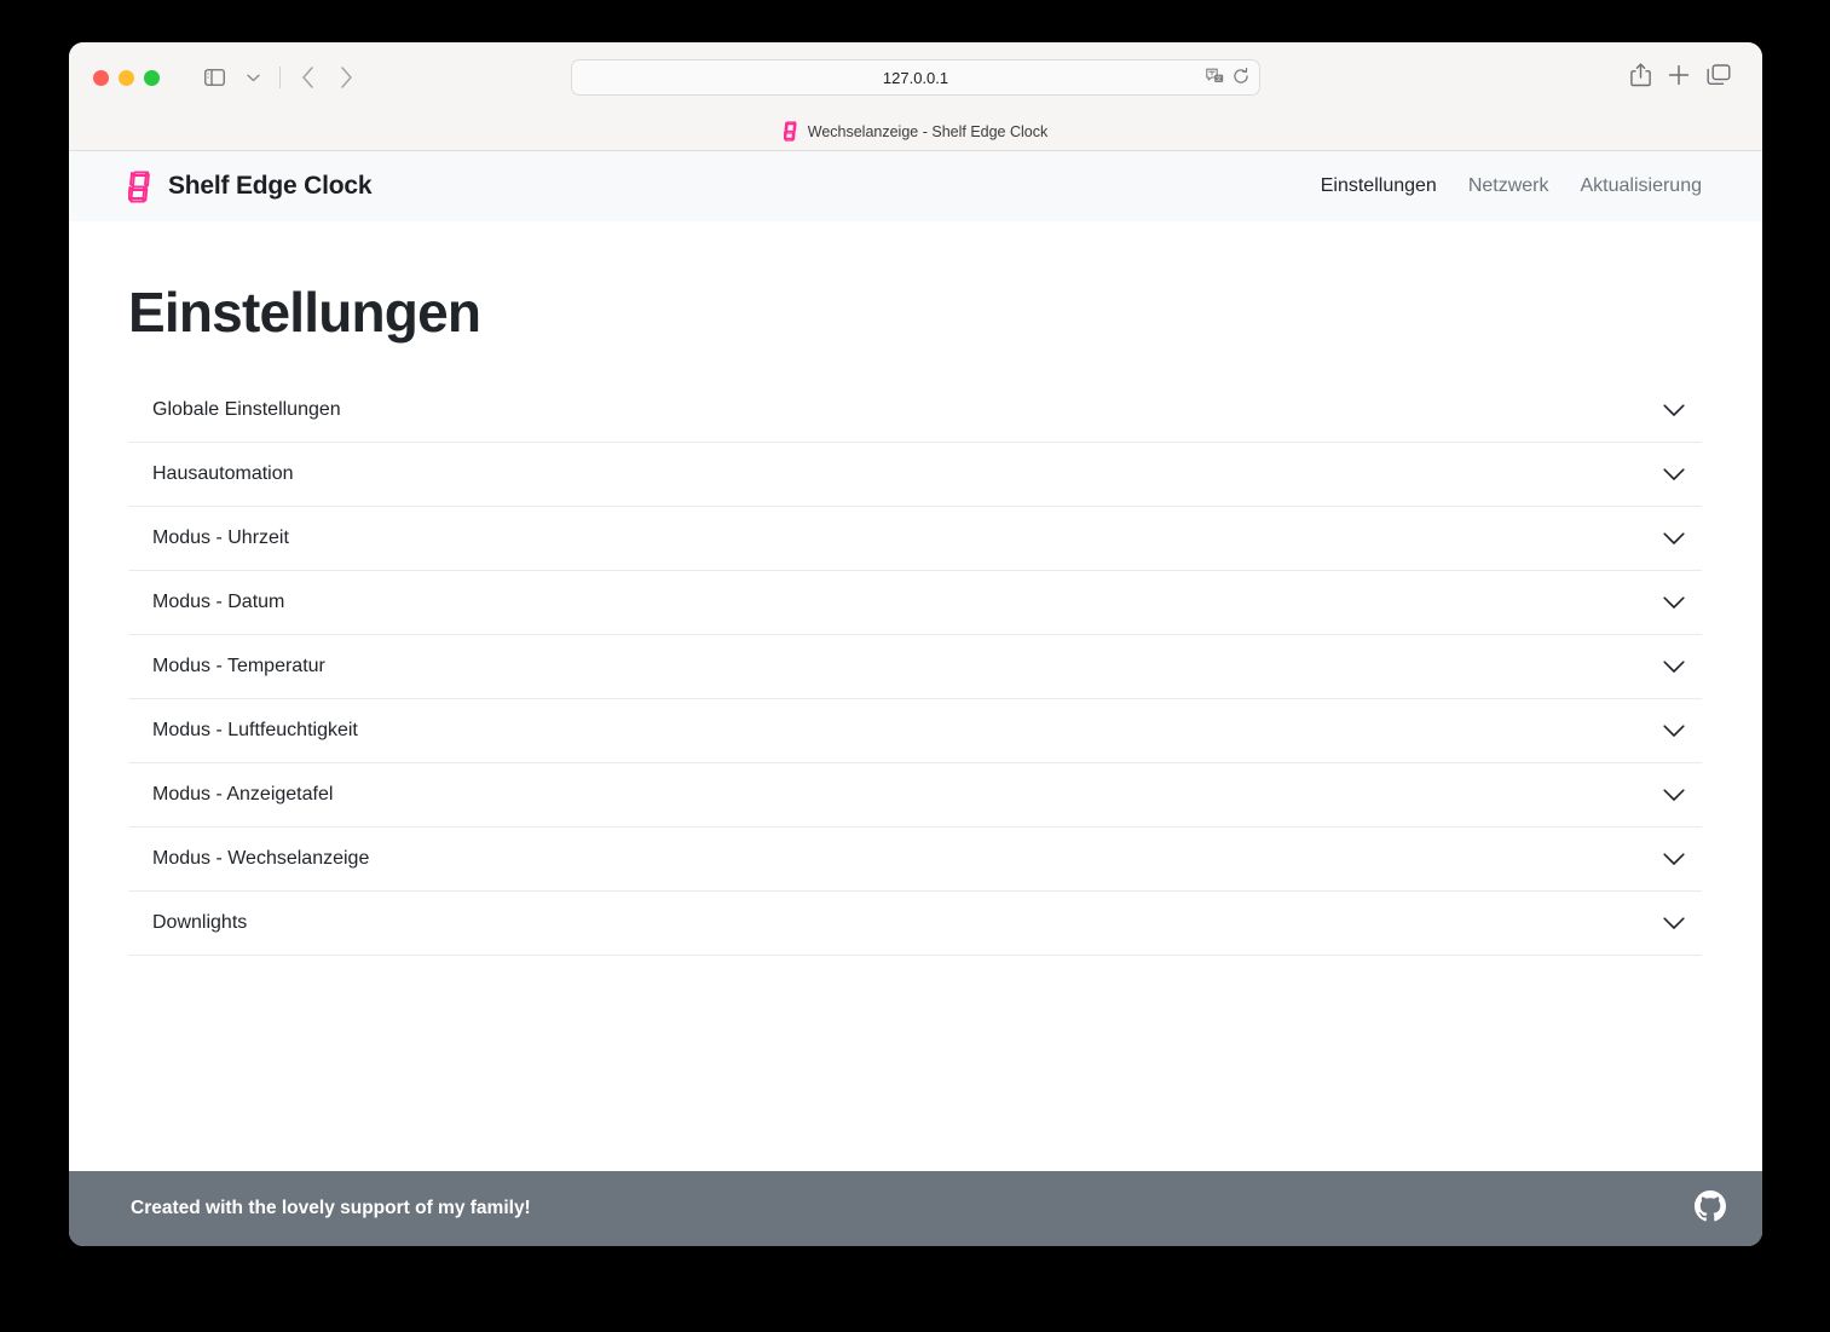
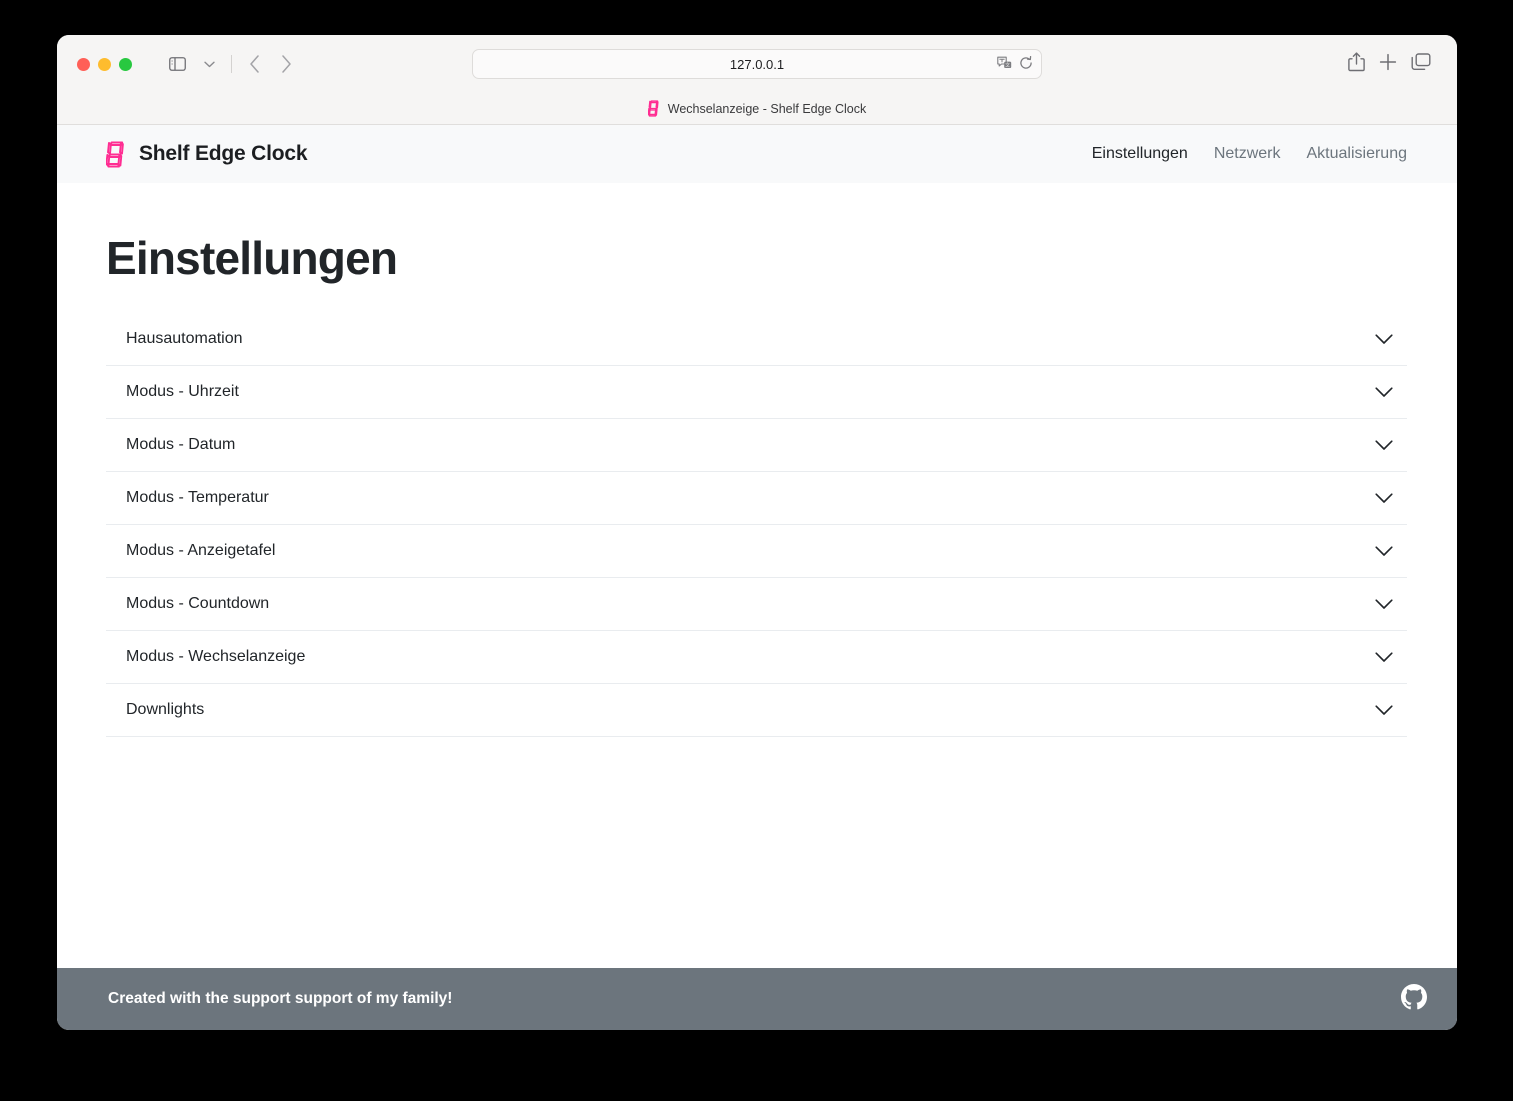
  127.0.0.1
  Wechselanzeige - Shelf Edge Clock
  Shelf Edge Clock
  Einstellungen
  Netzwerk
  Aktualisierung
  Einstellungen
- Globale Einstellungen
  Hausautomation
  Modus - Uhrzeit
  Modus - Datum
  Modus - Temperatur
- Modus - Luftfeuchtigkeit
  Modus - Anzeigetafel
+ Modus - Countdown
  Modus - Wechselanzeige
  Downlights
- Created with the lovely support of my family!
+ Created with the support support of my family!
